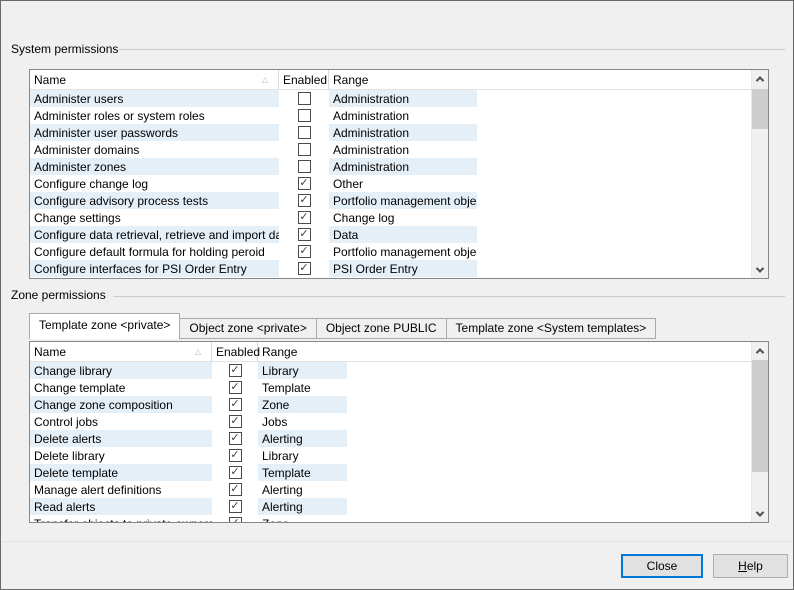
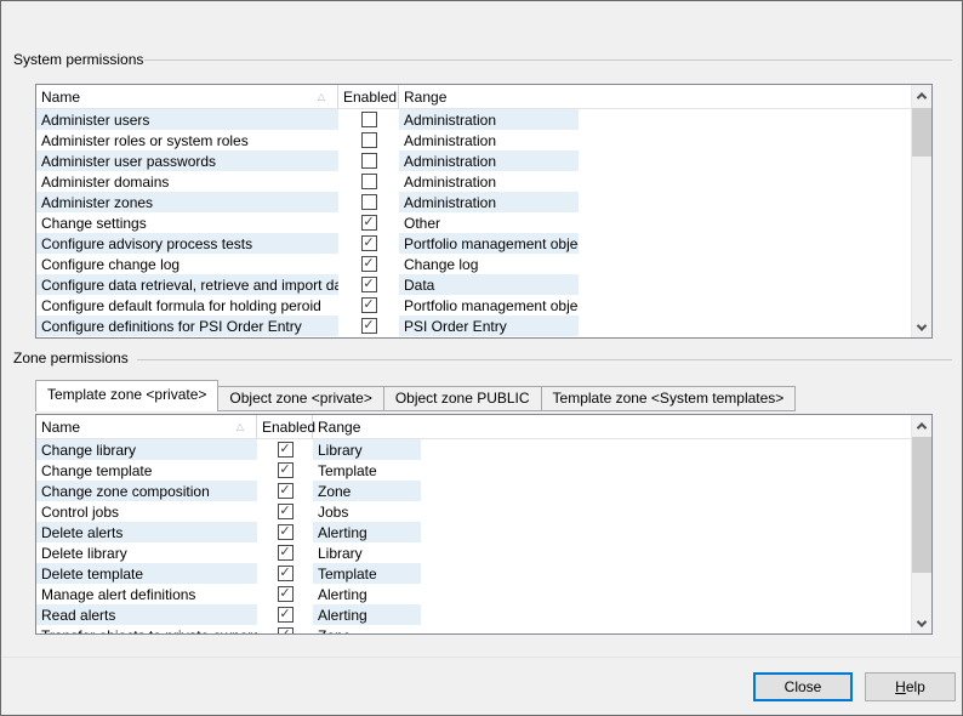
  System permissions
  Name
  △
  Enabled
  Range
  Administer users
  Administration
  Administer roles or system roles
  Administration
  Administer user passwords
  Administration
  Administer domains
  Administration
  Administer zones
  Administration
- Configure change log
+ Change settings
  Other
  Configure advisory process tests
  Portfolio management obje
- Change settings
+ Configure change log
  Change log
  Configure data retrieval, retrieve and import da
  Data
  Configure default formula for holding peroid
  Portfolio management obje
- Configure interfaces for PSI Order Entry
+ Configure definitions for PSI Order Entry
  PSI Order Entry
  Zone permissions
  Template zone <private>
  Object zone <private>
  Object zone PUBLIC
  Template zone <System templates>
  Name
  △
  Enabled
  Range
  Change library
  Library
  Change template
  Template
  Change zone composition
  Zone
  Control jobs
  Jobs
  Delete alerts
  Alerting
  Delete library
  Library
  Delete template
  Template
  Manage alert definitions
  Alerting
  Read alerts
  Alerting
  Close
  Help
